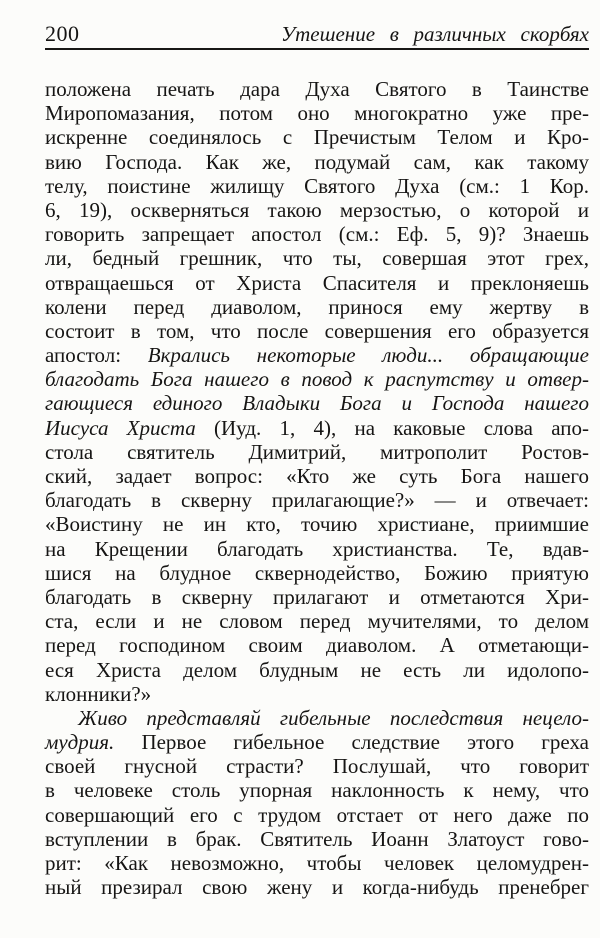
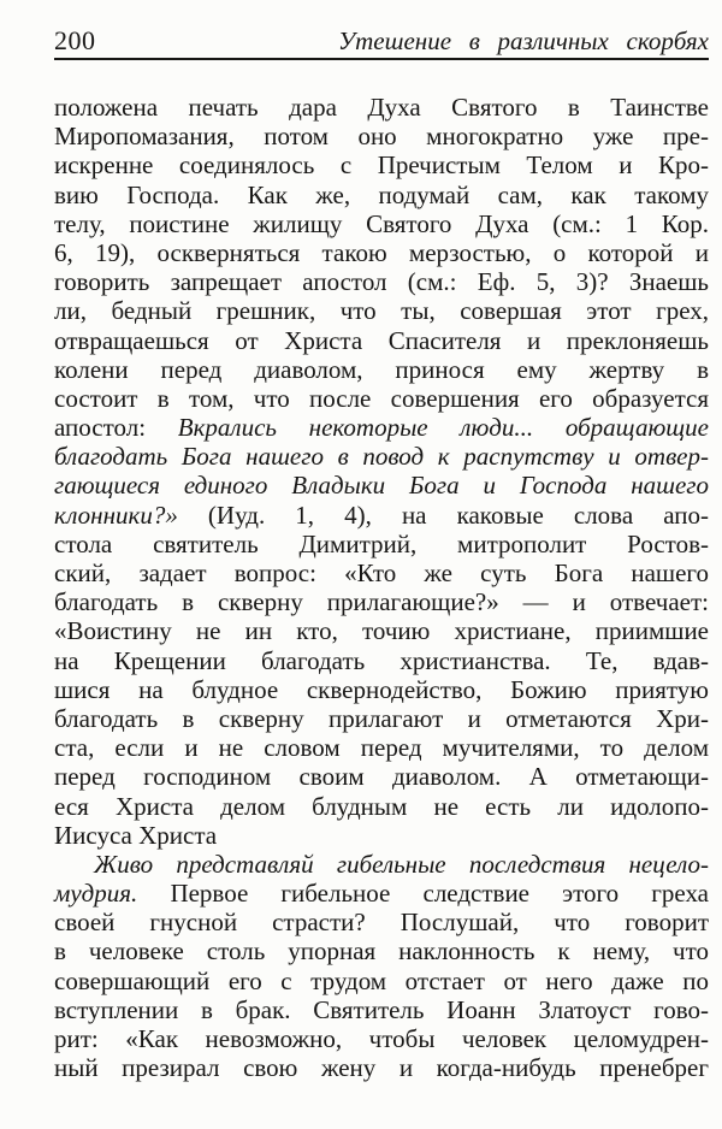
  200
  Утешение в различных скорбях
  положена печать дара Духа Святого в Таинстве
  Миропомазания, потом оно многократно уже пре-
  искренне соединялось с Пречистым Телом и Кро-
  вию Господа. Как же, подумай сам, как такому
  телу, поистине жилищу Святого Духа (см.: 1 Кор.
  6, 19), оскверняться такою мерзостью, о которой и
- говорить запрещает апостол (см.: Еф. 5, 9)? Знаешь
+ говорить запрещает апостол (см.: Еф. 5, 3)? Знаешь
  ли, бедный грешник, что ты, совершая этот грех,
  отвращаешься от Христа Спасителя и преклоняешь
  колени перед диаволом, принося ему жертву в
  состоит в том, что после совершения его образуется
  апостол: Вкрались некоторые люди... обращающие
  благодать Бога нашего в повод к распутству и отвер-
  гающиеся единого Владыки Бога и Господа нашего
- Иисуса Христа (Иуд. 1, 4), на каковые слова апо-
+ клонники?» (Иуд. 1, 4), на каковые слова апо-
  стола святитель Димитрий, митрополит Ростов-
  ский, задает вопрос: «Кто же суть Бога нашего
  благодать в скверну прилагающие?» — и отвечает:
  «Воистину не ин кто, точию христиане, приимшие
  на Крещении благодать христианства. Те, вдав-
  шися на блудное сквернодейство, Божию приятую
  благодать в скверну прилагают и отметаются Хри-
  ста, если и не словом перед мучителями, то делом
  перед господином своим диаволом. А отметающи-
  еся Христа делом блудным не есть ли идолопо-
- клонники?»
+ Иисуса Христа
  Живо представляй гибельные последствия нецело-
  мудрия. Первое гибельное следствие этого греха
  своей гнусной страсти? Послушай, что говорит
  в человеке столь упорная наклонность к нему, что
  совершающий его с трудом отстает от него даже по
  вступлении в брак. Святитель Иоанн Златоуст гово-
  рит: «Как невозможно, чтобы человек целомудрен-
  ный презирал свою жену и когда-нибудь пренебрег
